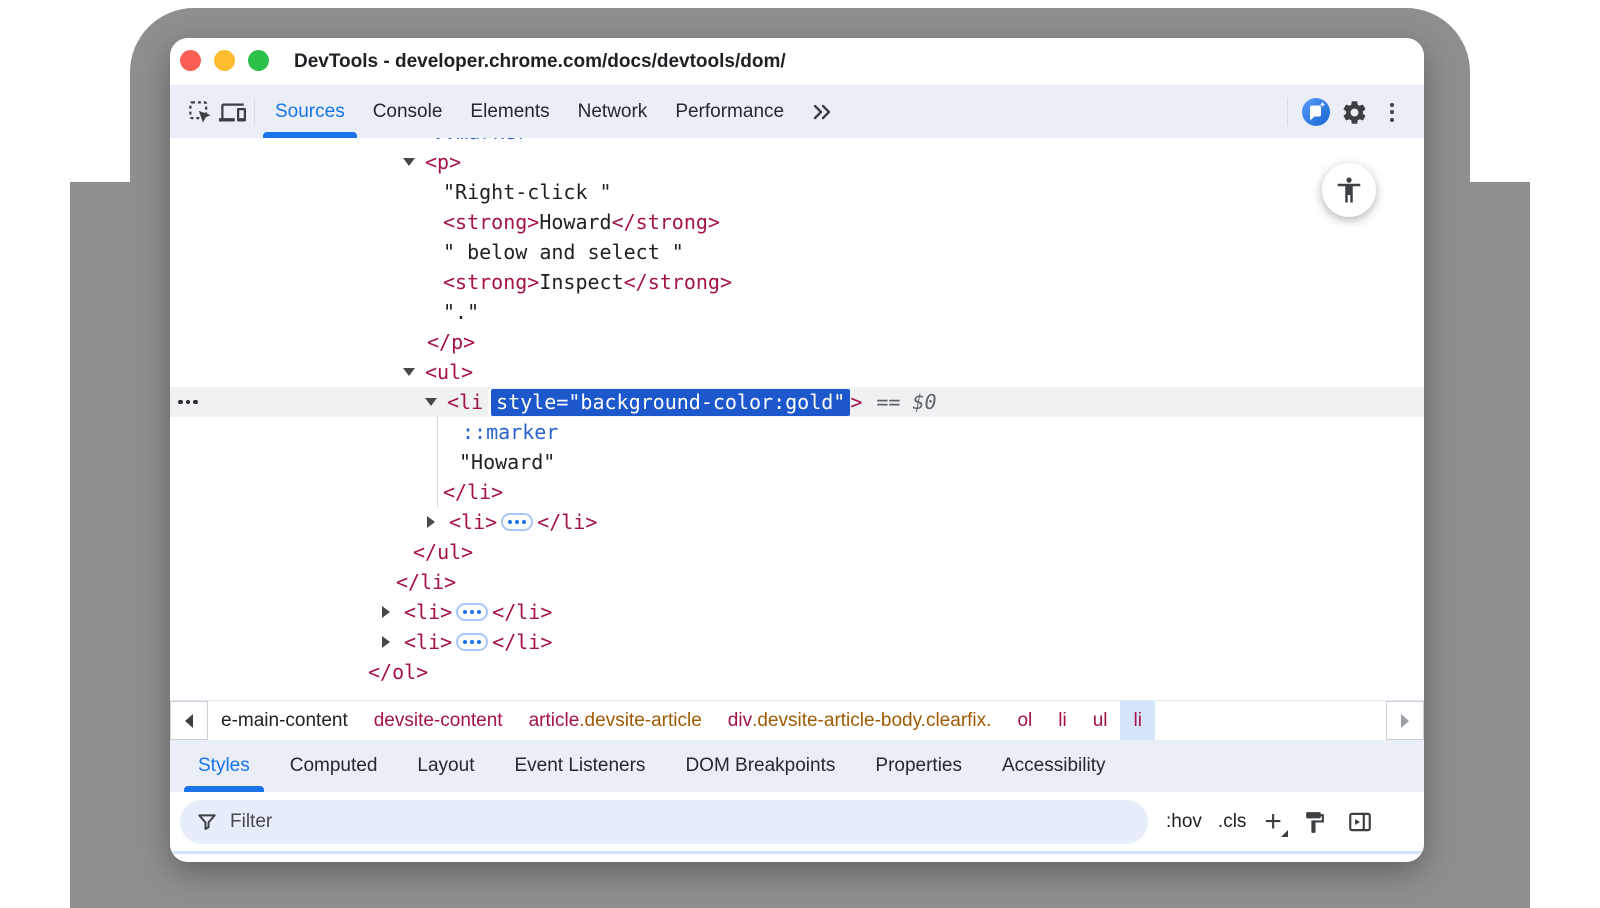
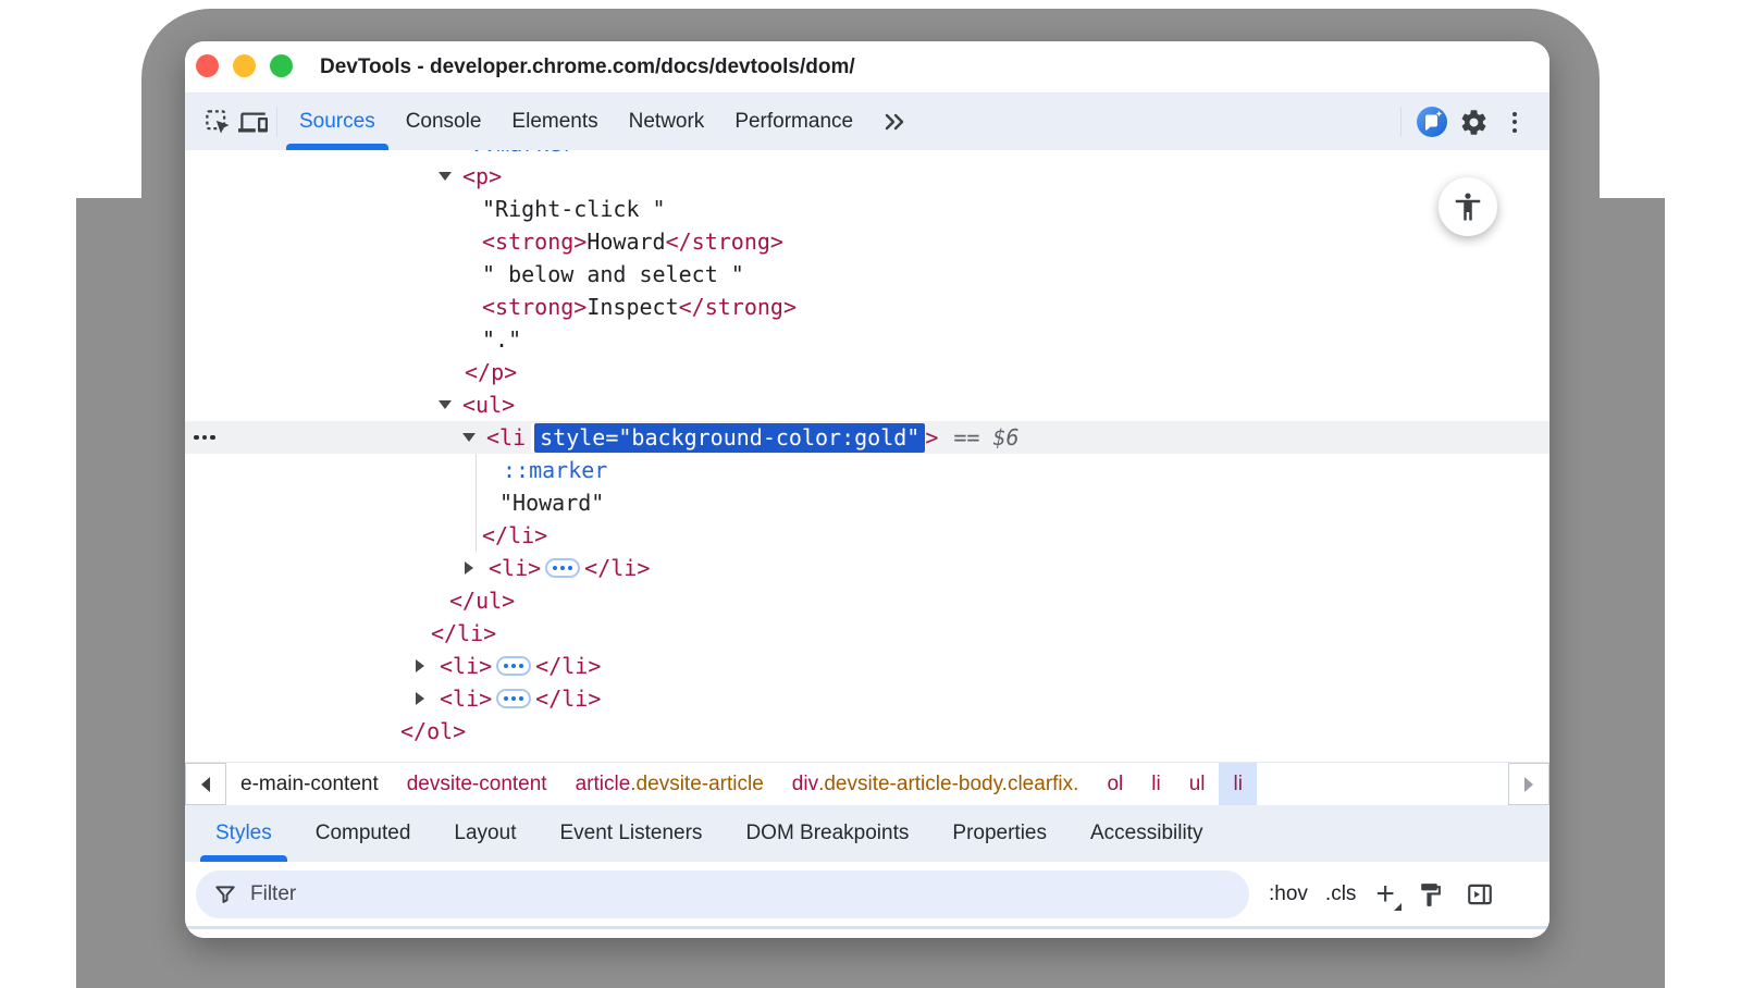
  DevTools - developer.chrome.com/docs/devtools/dom/
  Sources
  Console
  Elements
  Network
  Performance
  <p>
  "Right-click "
  <strong>
  Howard
  </strong>
  " below and select "
  <strong>
  Inspect
  </strong>
  "."
  </p>
  <ul>
  <li
  style="background-color:gold"
  >
  ==
- $0
+ $6
  ::marker
  "Howard"
  </li>
  <li>
  </li>
  </ul>
  </li>
  <li>
  </li>
  <li>
  </li>
  </ol>
  e-main-content
  devsite-content
  article
  .devsite-article
  div
  .devsite-article-body.clearfix.
  ol
  li
  ul
  li
  Styles
  Computed
  Layout
  Event Listeners
  DOM Breakpoints
  Properties
  Accessibility
  Filter
  :hov
  .cls
  +
